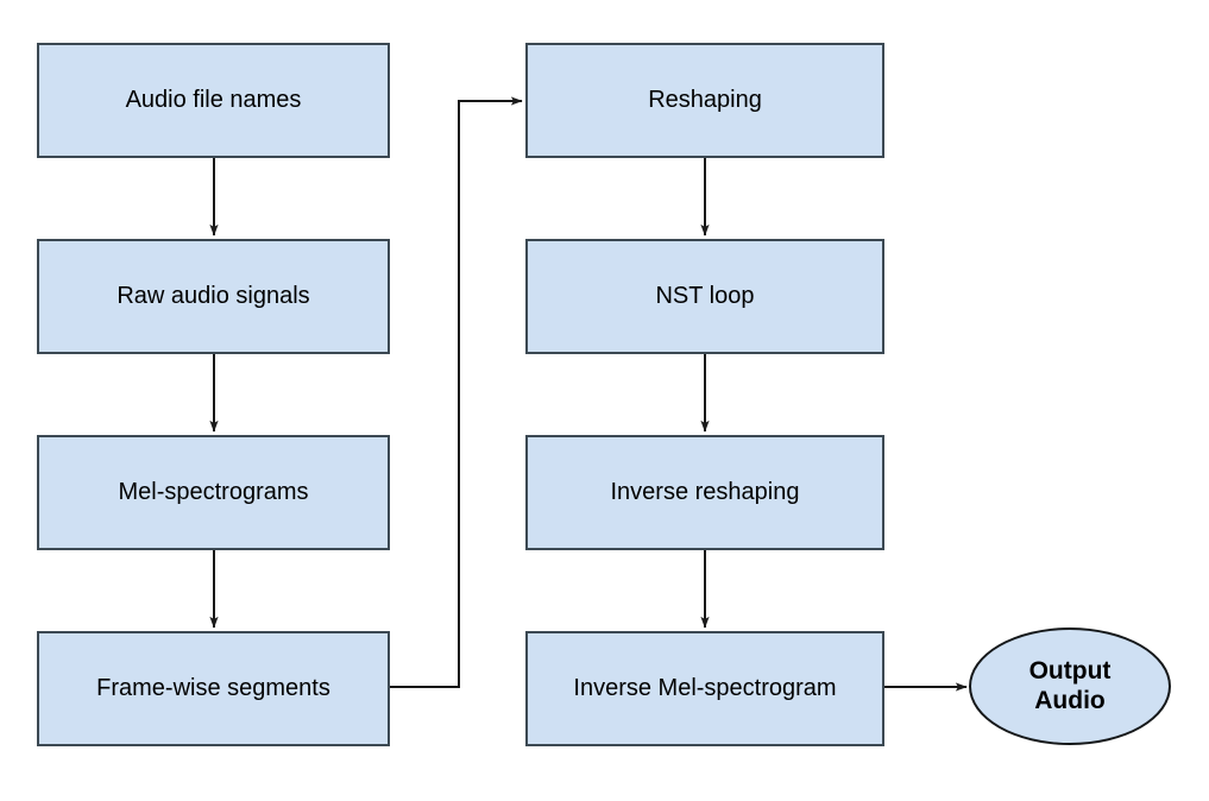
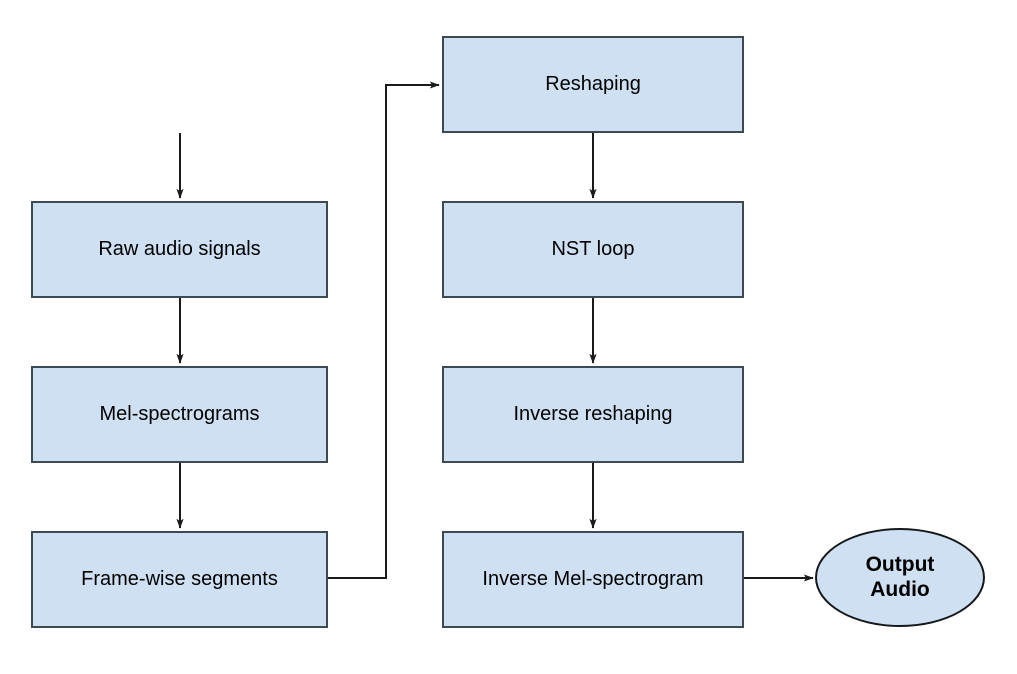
- Audio file names
  Raw audio signals
  Mel-spectrograms
  Frame-wise segments
  Reshaping
  NST loop
  Inverse reshaping
  Inverse Mel-spectrogram
  Output
  Audio
